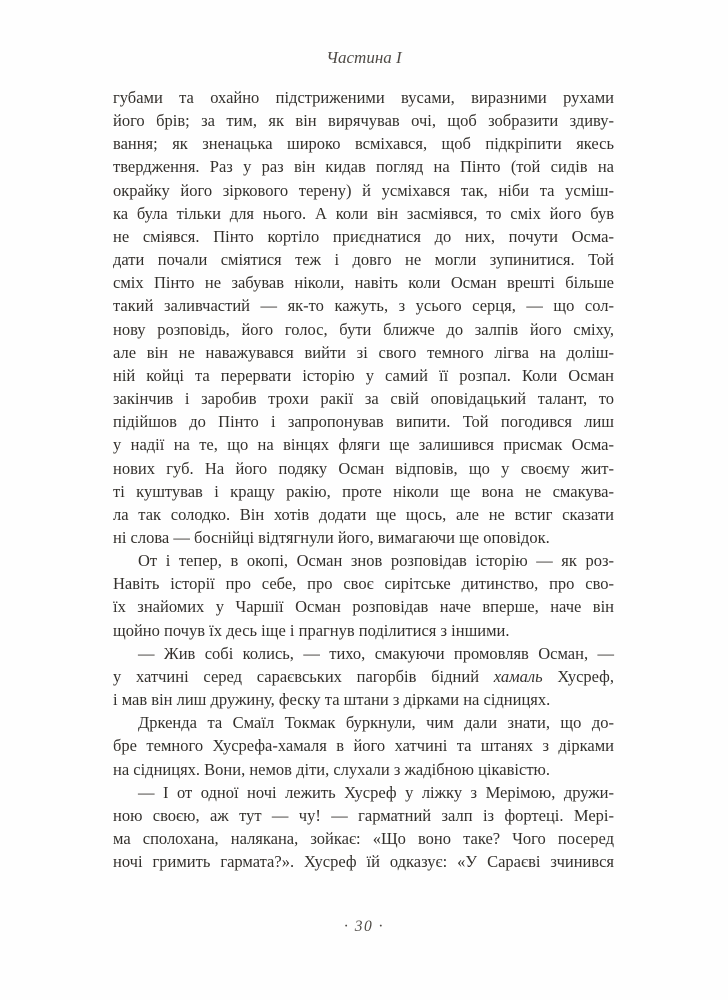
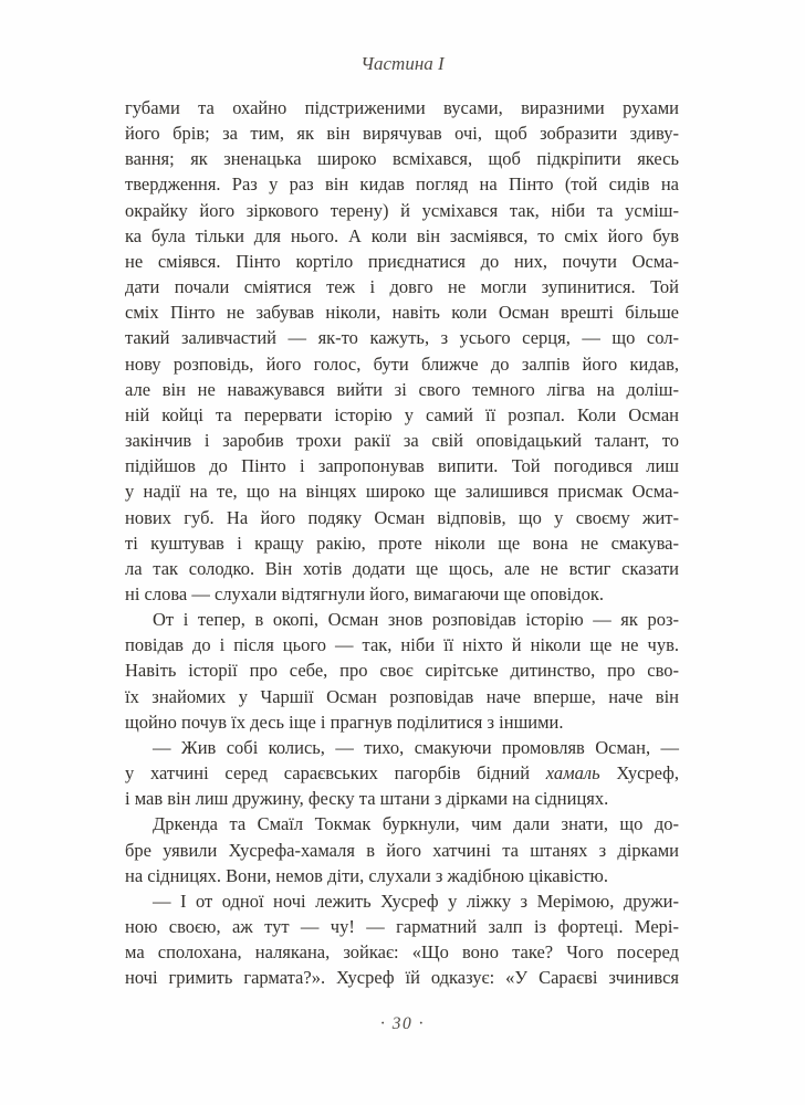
  Частина I
  губами та охайно підстриженими вусами, виразними рухами
  його брів; за тим, як він вирячував очі, щоб зобразити здиву-
  вання; як зненацька широко всміхався, щоб підкріпити якесь
  твердження. Раз у раз він кидав погляд на Пінто (той сидів на
  окрайку його зіркового терену) й усміхався так, ніби та усміш-
  ка була тільки для нього. А коли він засміявся, то сміх його був
  не сміявся. Пінто кортіло приєднатися до них, почути Осма-
  дати почали сміятися теж і довго не могли зупинитися. Той
  сміх Пінто не забував ніколи, навіть коли Осман врешті більше
  такий заливчастий — як-то кажуть, з усього серця, — що сол-
- нову розповідь, його голос, бути ближче до залпів його сміху,
+ нову розповідь, його голос, бути ближче до залпів його кидав,
  але він не наважувався вийти зі свого темного лігва на доліш-
  ній койці та перервати історію у самий її розпал. Коли Осман
  закінчив і заробив трохи ракії за свій оповідацький талант, то
  підійшов до Пінто і запропонував випити. Той погодився лиш
- у надії на те, що на вінцях фляги ще залишився присмак Осма-
+ у надії на те, що на вінцях широко ще залишився присмак Осма-
  нових губ. На його подяку Осман відповів, що у своєму жит-
  ті куштував і кращу ракію, проте ніколи ще вона не смакува-
  ла так солодко. Він хотів додати ще щось, але не встиг сказати
- ні слова — боснійці відтягнули його, вимагаючи ще оповідок.
+ ні слова — слухали відтягнули його, вимагаючи ще оповідок.
  От і тепер, в окопі, Осман знов розповідав історію — як роз-
+ повідав до і після цього — так, ніби її ніхто й ніколи ще не чув.
  Навіть історії про себе, про своє сирітське дитинство, про сво-
  їх знайомих у Чаршії Осман розповідав наче вперше, наче він
  щойно почув їх десь іще і прагнув поділитися з іншими.
  — Жив собі колись, — тихо, смакуючи промовляв Осман, —
  у хатчині серед сараєвських пагорбів бідний хамаль Хусреф,
  і мав він лиш дружину, феску та штани з дірками на сідницях.
  Дркенда та Смаїл Токмак буркнули, чим дали знати, що до-
- бре темного Хусрефа-хамаля в його хатчині та штанях з дірками
+ бре уявили Хусрефа-хамаля в його хатчині та штанях з дірками
  на сідницях. Вони, немов діти, слухали з жадібною цікавістю.
  — І от одної ночі лежить Хусреф у ліжку з Мерімою, дружи-
  ною своєю, аж тут — чу! — гарматний залп із фортеці. Мері-
  ма сполохана, налякана, зойкає: «Що воно таке? Чого посеред
  ночі гримить гармата?». Хусреф їй одказує: «У Сараєві зчинився
  · 30 ·
